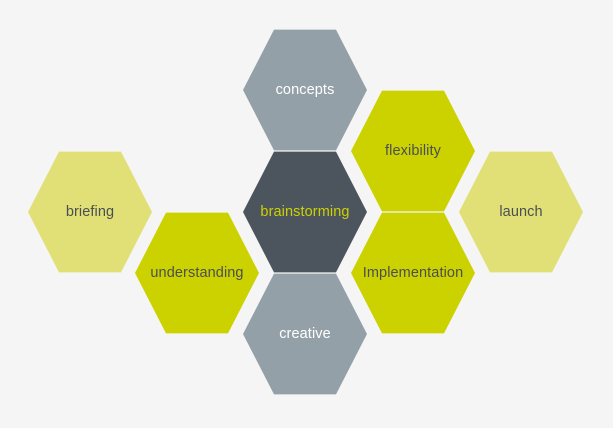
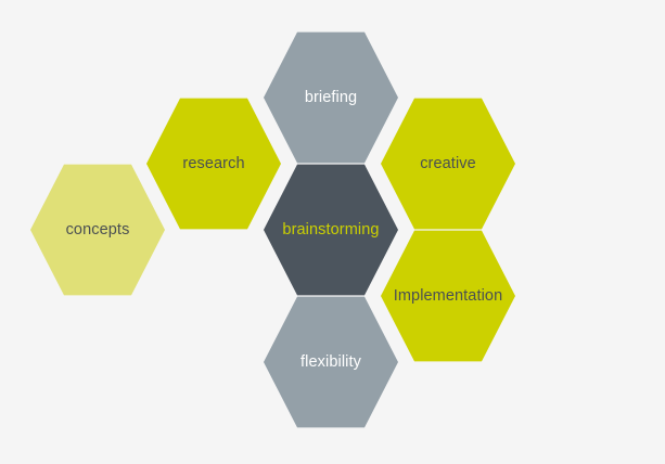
- concepts
+ briefing
+ research
- flexibility
+ creative
- briefing
+ concepts
  brainstorming
- launch
- understanding
  Implementation
- creative
+ flexibility
